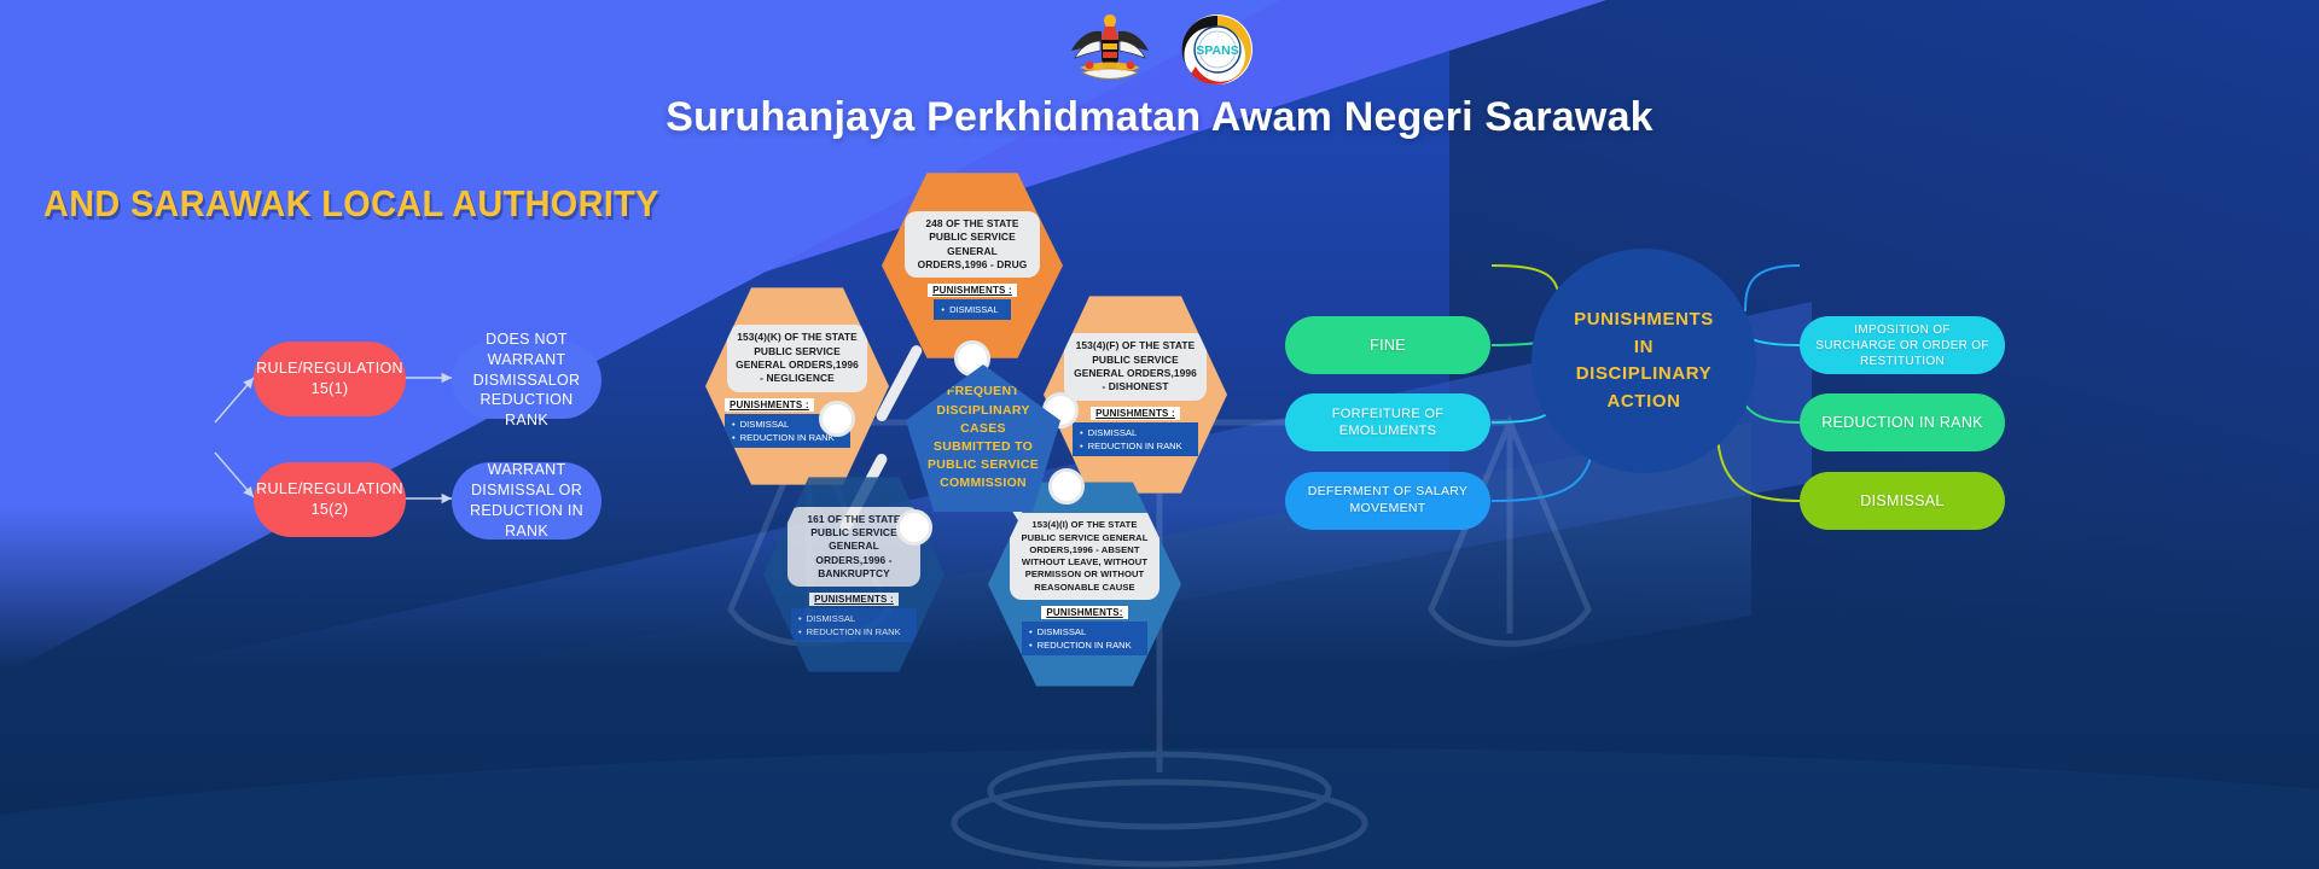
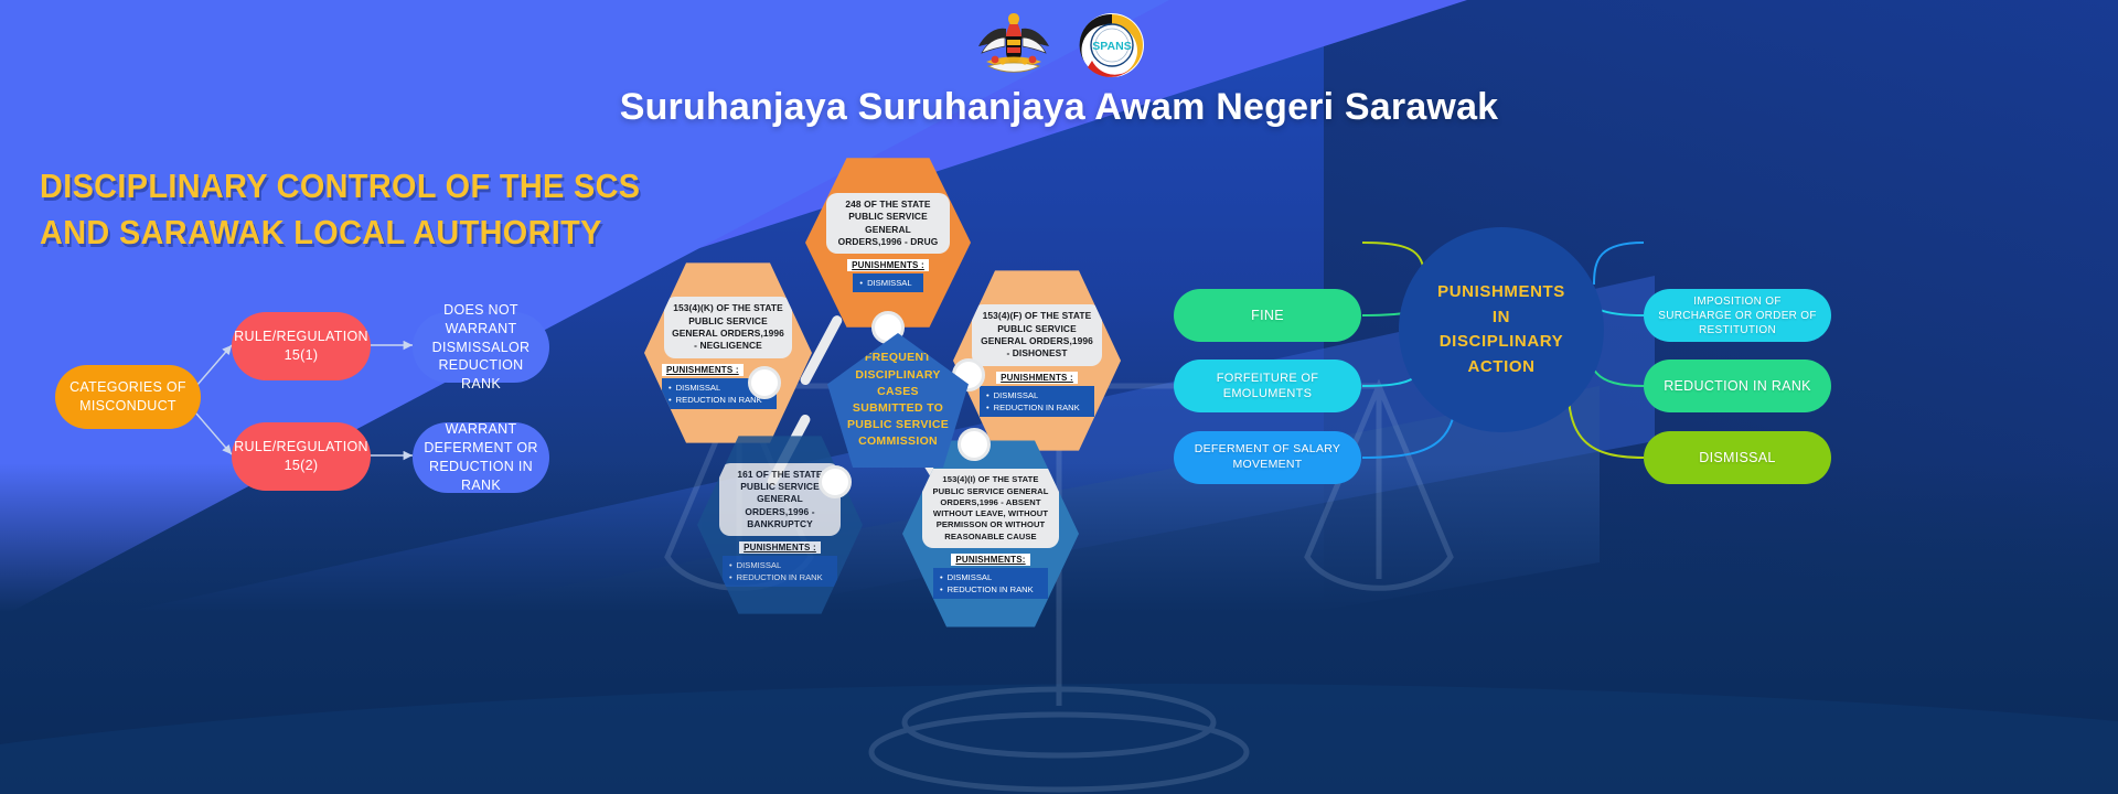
  SPANS
- Suruhanjaya Perkhidmatan Awam Negeri Sarawak
+ Suruhanjaya Suruhanjaya Awam Negeri Sarawak
+ DISCIPLINARY CONTROL OF THE SCS
  AND SARAWAK LOCAL AUTHORITY
+ CATEGORIES OF MISCONDUCT
  RULE/REGULATION 15(1)
  DOES NOT WARRANT DISMISSALOR REDUCTION RANK
  RULE/REGULATION 15(2)
- WARRANT DISMISSAL OR REDUCTION IN RANK
+ WARRANT DEFERMENT OR REDUCTION IN RANK
  248 OF THE STATE PUBLIC SERVICE GENERAL ORDERS,1996 - DRUG
  PUNISHMENTS :
  DISMISSAL
  153(4)(K) OF THE STATE PUBLIC SERVICE GENERAL ORDERS,1996 - NEGLIGENCE
  PUNISHMENTS :
  DISMISSAL
  REDUCTION IN RANK
  153(4)(F) OF THE STATE PUBLIC SERVICE GENERAL ORDERS,1996 - DISHONEST
  PUNISHMENTS :
  DISMISSAL
  REDUCTION IN RANK
  161 OF THE STAT PUBLIC SERVICE GENERAL ORDERS,1996 - BANKRUPTCY
  PUNISHMENTS :
  DISMISSAL
  REDUCTION IN RANK
  153(4)(I) OF THE STATE PUBLIC SERVICE GENERAL ORDERS,1996 - ABSENT WITHOUT LEAVE, WITHOUT PERMISSON OR WITHOUT REASONABLE CAUSE
  PUNISHMENTS:
  DISMISSAL
  REDUCTION IN RANK
  FREQUENT DISCIPLINARY CASES SUBMITTED TO PUBLIC SERVICE COMMISSION
  FINE
  FORFEITURE OF EMOLUMENTS
  DEFERMENT OF SALARY MOVEMENT
  PUNISHMENTS
  IN
  DISCIPLINARY
  ACTION
  IMPOSITION OF SURCHARGE OR ORDER OF RESTITUTION
  REDUCTION IN RANK
  DISMISSAL
